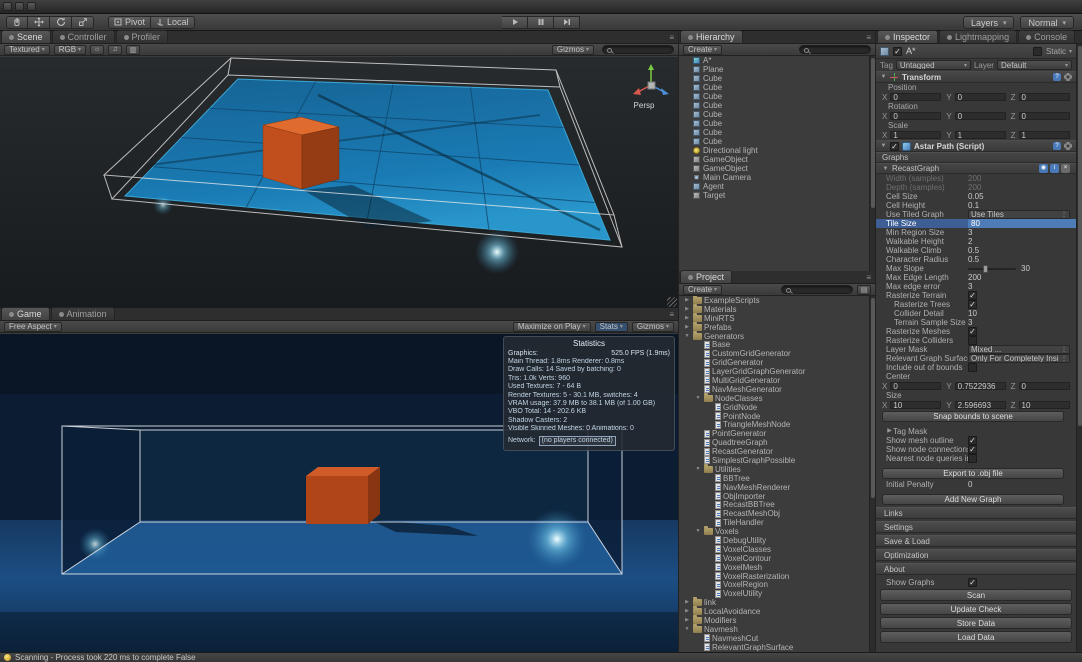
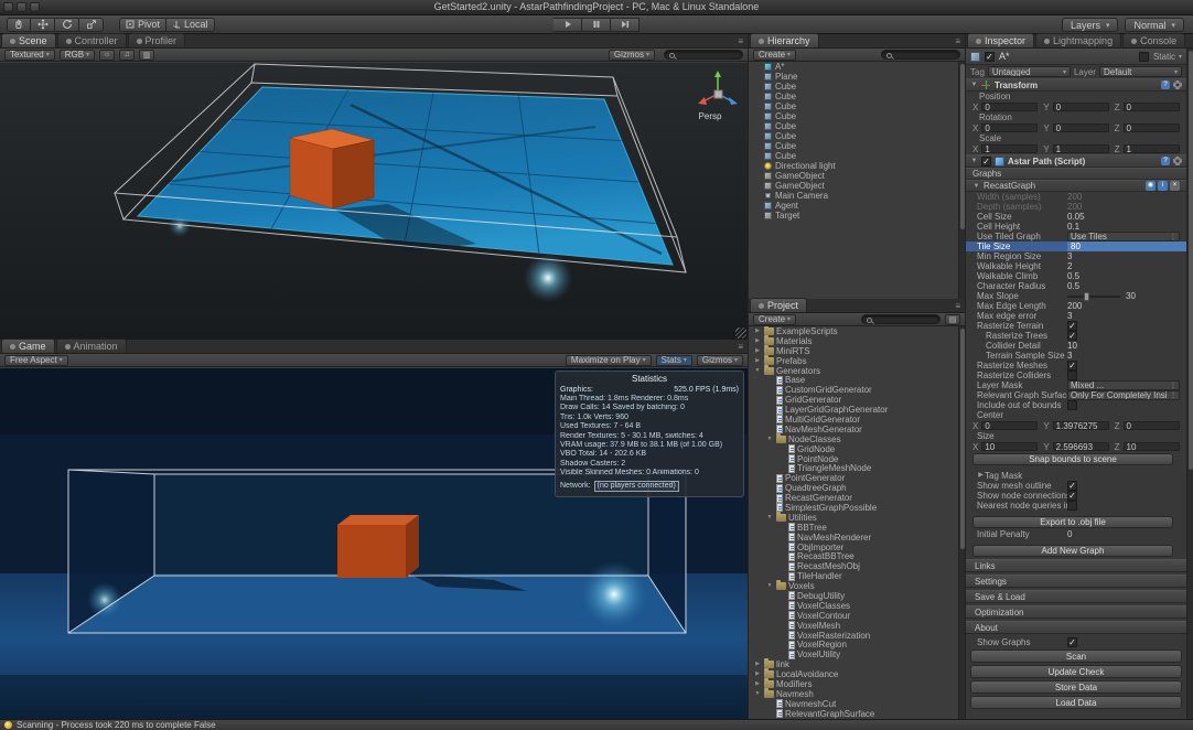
+ GetStarted2.unity - AstarPathfindingProject - PC, Mac & Linux Standalone
  Pivot
  Local
  Layers
  Normal
  Scene
  Controller
  Profiler
  ≡
  Textured
  RGB
  Gizmos
  Persp
  Game
  Animation
  ≡
  Free Aspect
  Maximize on Play
  Stats
  Gizmos
  Statistics
  Hierarchy
  ≡
  Create
  A*
  Plane
  Cube
  Cube
  Cube
  Cube
  Cube
  Cube
  Cube
  Cube
  Directional light
  GameObject
  GameObject
  Main Camera
  Agent
  Target
  Project
  ≡
  Create
  ExampleScripts
  Materials
  MiniRTS
  Prefabs
  Generators
  Base
  CustomGridGenerator
  GridGenerator
  LayerGridGraphGenerator
  MultiGridGenerator
  NavMeshGenerator
  NodeClasses
  GridNode
  PointNode
  TriangleMeshNode
  PointGenerator
  QuadtreeGraph
  RecastGenerator
  SimplestGraphPossible
  Utilities
  BBTree
  NavMeshRenderer
  ObjImporter
  RecastBBTree
  RecastMeshObj
  TileHandler
  Voxels
  DebugUtility
  VoxelClasses
  VoxelContour
  VoxelMesh
  VoxelRasterization
  VoxelRegion
  VoxelUtility
  link
  LocalAvoidance
  Modifiers
  Navmesh
  NavmeshCut
  RelevantGraphSurface
  Inspector
  Lightmapping
  Console
  A*
  Static
  Tag
  Untagged
  Layer
  Default
  Transform
  Position
  X
  0
  Y
  0
  Z
  0
  Rotation
  X
  0
  Y
  0
  Z
  0
  Scale
  X
  1
  Y
  1
  Z
  1
  Astar Path (Script)
  Graphs
  RecastGraph
  Width (samples)
  200
  Depth (samples)
  200
  Cell Size
  0.05
  Cell Height
  0.1
  Use Tiled Graph
  Use Tiles
  Tile Size
  80
  Min Region Size
  3
  Walkable Height
  2
  Walkable Climb
  0.5
  Character Radius
  0.5
  Max Slope
  30
  Max Edge Length
  200
  Max edge error
  3
  Rasterize Terrain
  Rasterize Trees
  Collider Detail
  10
  Terrain Sample Size
  3
  Rasterize Meshes
  Rasterize Colliders
  Layer Mask
  Mixed ...
  Relevant Graph Surfac
  Only For Completely Insi
  Include out of bounds
  Center
  X
  0
  Y
- 0.7522936
+ 1.3976275
  Z
  0
  Size
  X
  10
  Y
  2.596693
  Z
  10
  Snap bounds to scene
  Tag Mask
  Show mesh outline
  Show node connection
  Nearest node queries i
  Export to .obj file
  Initial Penalty
  0
  Add New Graph
  Links
  Settings
  Save & Load
  Optimization
  About
  Show Graphs
  Scan
  Update Check
  Store Data
  Load Data
  Scanning - Process took 220 ms to complete False
